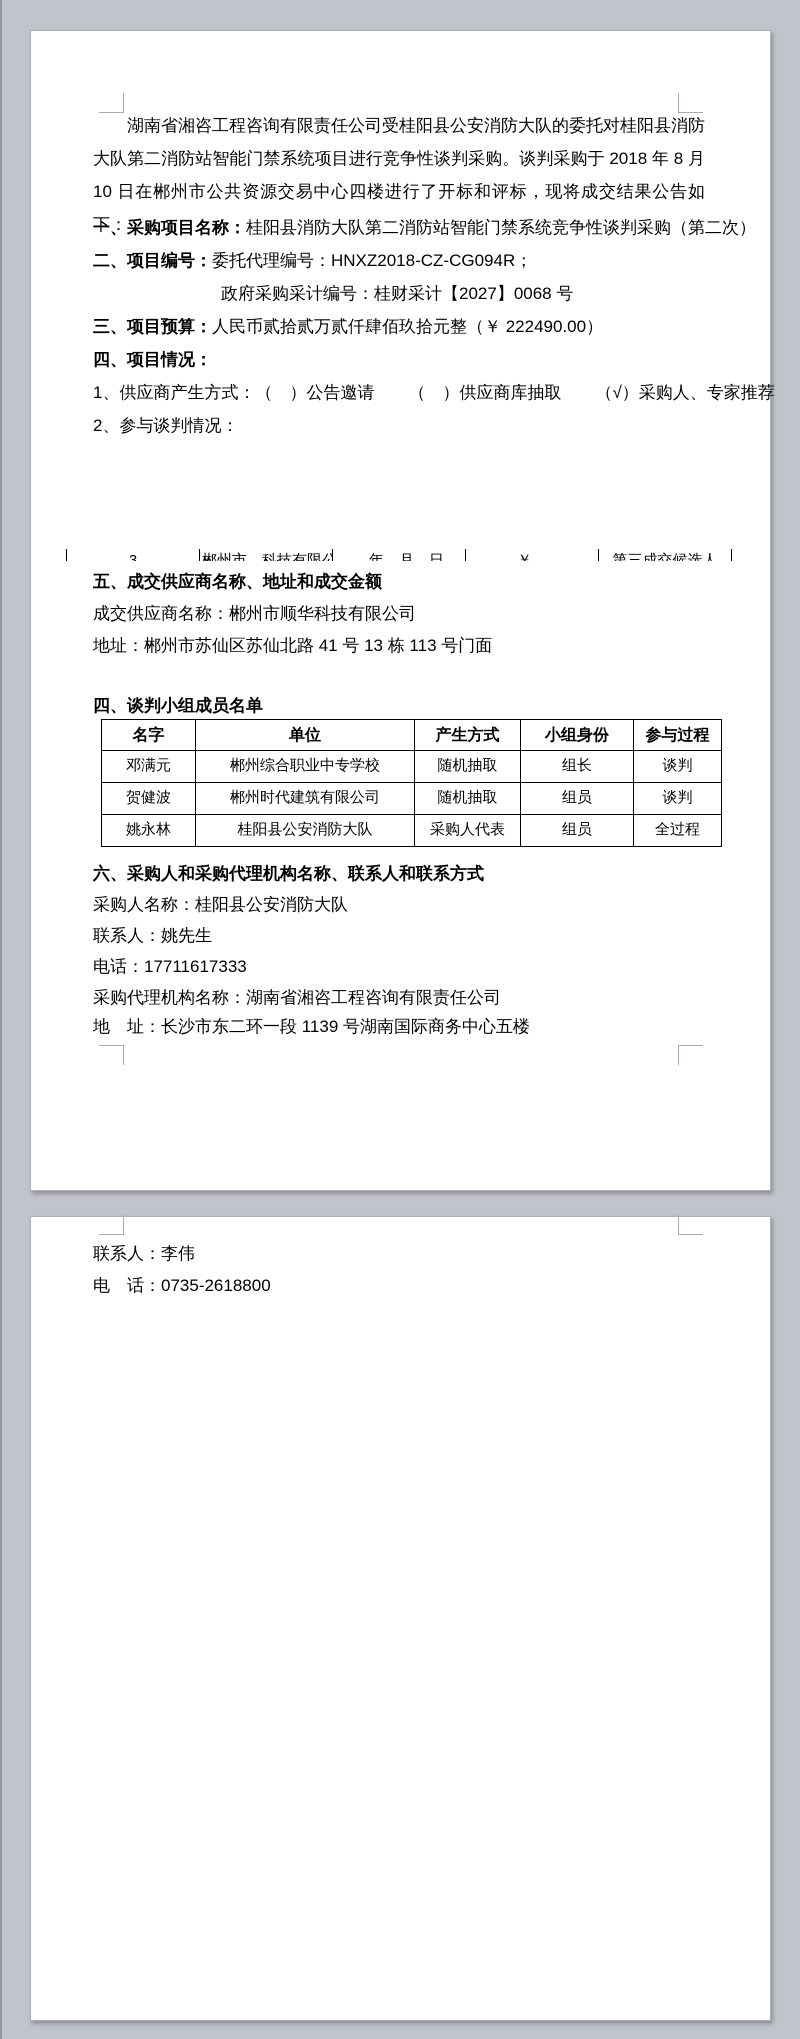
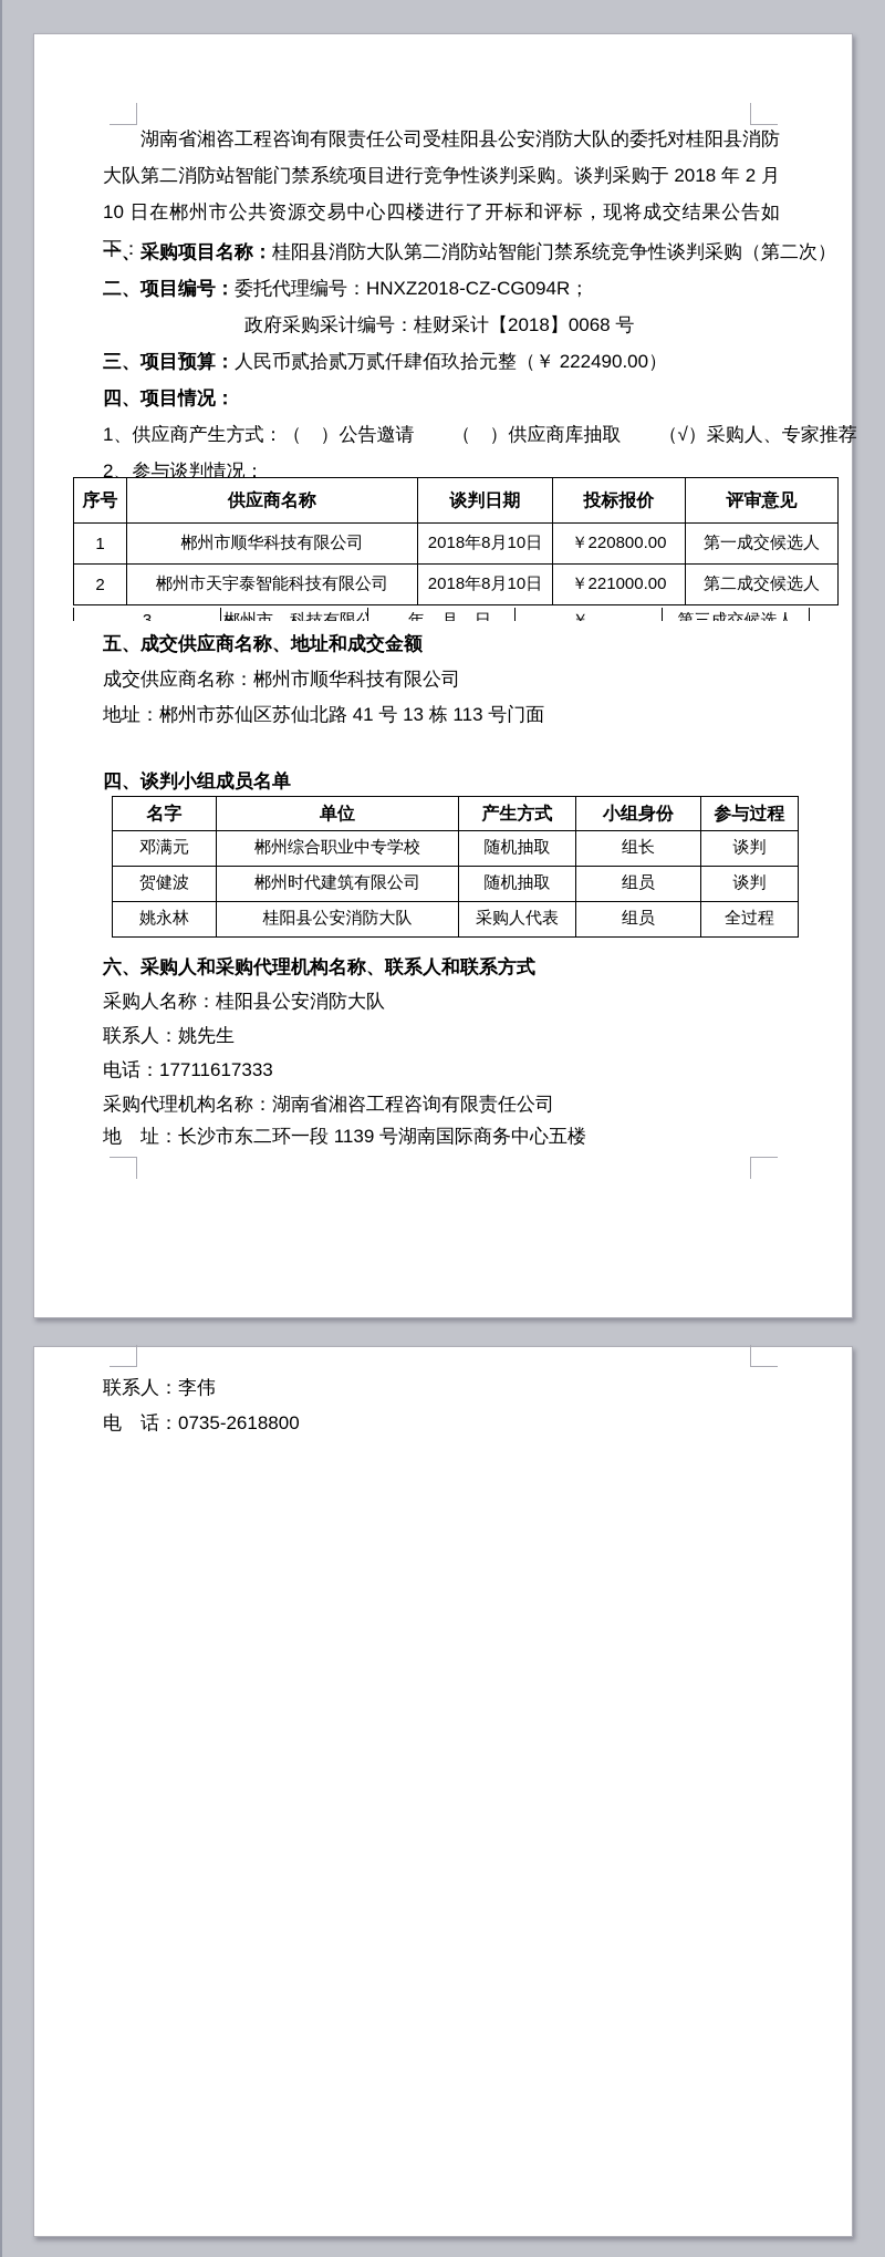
- 湖南省湘咨工程咨询有限责任公司受桂阳县公安消防大队的委托对桂阳县消防大队第二消防站智能门禁系统项目进行竞争性谈判采购。谈判采购于 2018 年 8 月 10 日在郴州市公共资源交易中心四楼进行了开标和评标，现将成交结果公告如下：
+ 湖南省湘咨工程咨询有限责任公司受桂阳县公安消防大队的委托对桂阳县消防大队第二消防站智能门禁系统项目进行竞争性谈判采购。谈判采购于 2018 年 2 月 10 日在郴州市公共资源交易中心四楼进行了开标和评标，现将成交结果公告如下：
  一、采购项目名称：桂阳县消防大队第二消防站智能门禁系统竞争性谈判采购（第二次）
  二、项目编号：委托代理编号：HNXZ2018-CZ-CG094R；
- 政府采购采计编号：桂财采计【2027】0068 号
+ 政府采购采计编号：桂财采计【2018】0068 号
  三、项目预算：人民币贰拾贰万贰仟肆佰玖拾元整（￥ 222490.00）
  四、项目情况：
  1、供应商产生方式：（ ）公告邀请 （ ）供应商库抽取 （√）采购人、专家推荐
  2、参与谈判情况：
+ 序号	供应商名称	谈判日期	投标报价	评审意见
+ 1	郴州市顺华科技有限公司	2018年8月10日	￥220800.00	第一成交候选人
+ 2	郴州市天宇泰智能科技有限公司	2018年8月10日	￥221000.00	第二成交候选人
  3	郴州市…科技有限公	…年…月…日	￥…	第三成交候选人
  五、成交供应商名称、地址和成交金额
  成交供应商名称：郴州市顺华科技有限公司
  地址：郴州市苏仙区苏仙北路 41 号 13 栋 113 号门面
  四、谈判小组成员名单
  名字	单位	产生方式	小组身份	参与过程
  邓满元	郴州综合职业中专学校	随机抽取	组长	谈判
  贺健波	郴州时代建筑有限公司	随机抽取	组员	谈判
  姚永林	桂阳县公安消防大队	采购人代表	组员	全过程
  六、采购人和采购代理机构名称、联系人和联系方式
  采购人名称：桂阳县公安消防大队
  联系人：姚先生
  电话：17711617333
  采购代理机构名称：湖南省湘咨工程咨询有限责任公司
  地 址：长沙市东二环一段 1139 号湖南国际商务中心五楼
  联系人：李伟
  电 话：0735-2618800
